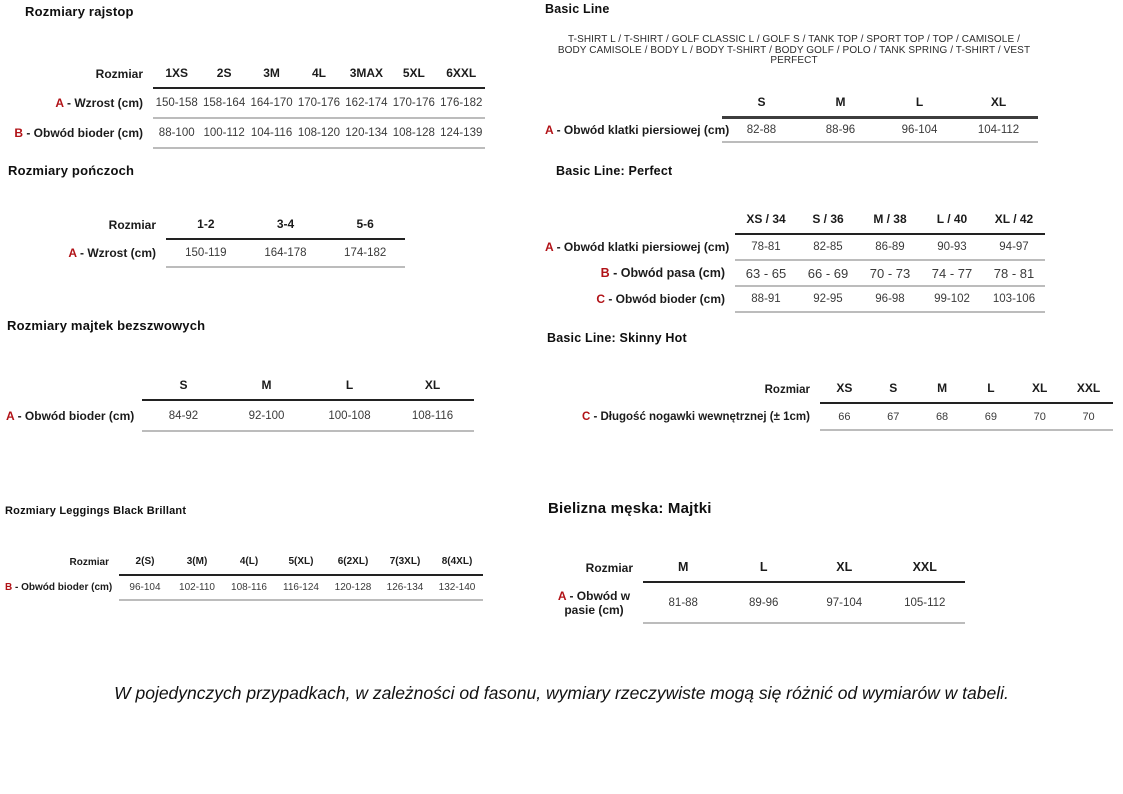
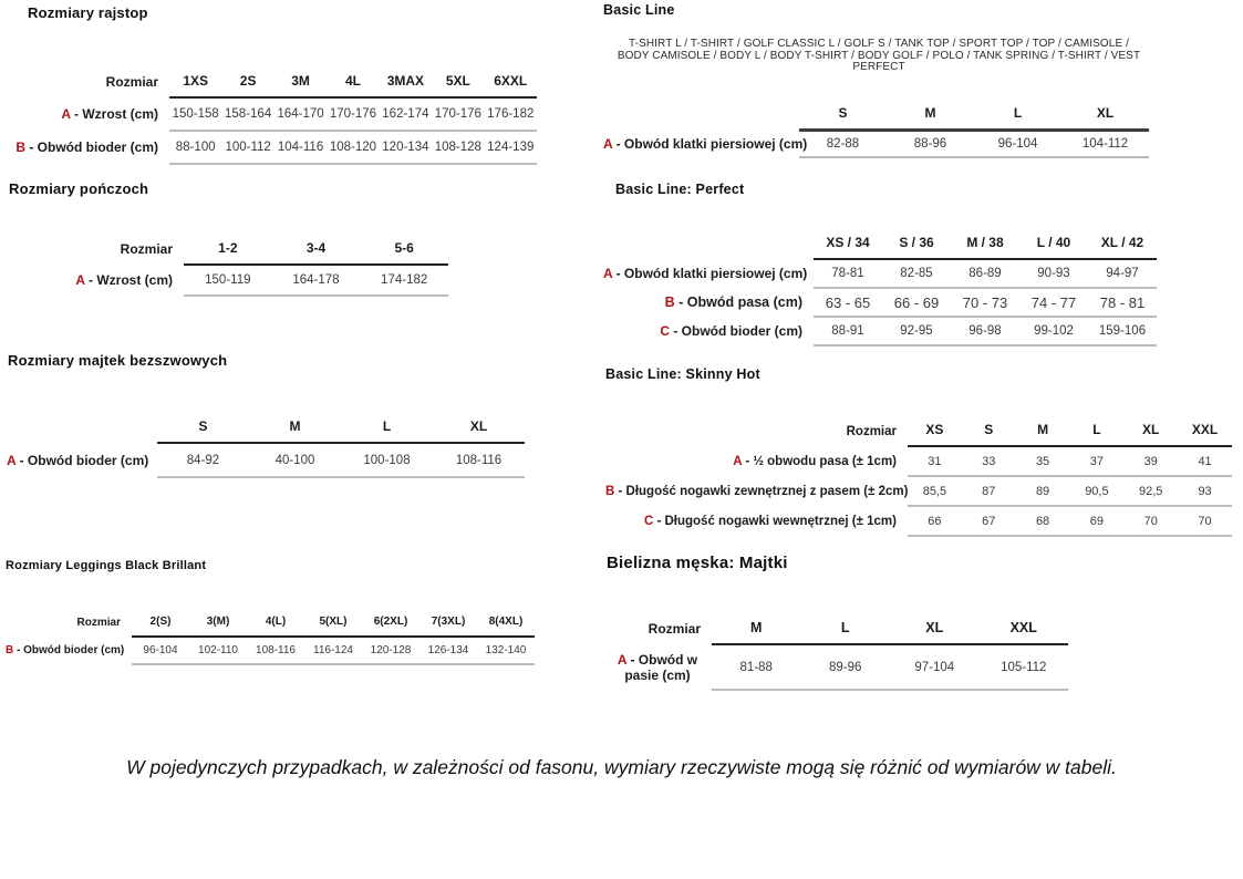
  Rozmiary rajstop
  Rozmiar	1XS	2S	3M	4L	3MAX	5XL	6XXL
  A - Wzrost (cm)	150-158	158-164	164-170	170-176	162-174	170-176	176-182
  B - Obwód bioder (cm)	88-100	100-112	104-116	108-120	120-134	108-128	124-139
  Rozmiary pończoch
  Rozmiar	1-2	3-4	5-6
  A - Wzrost (cm)	150-119	164-178	174-182
  Rozmiary majtek bezszwowych
  	S	M	L	XL
- A - Obwód bioder (cm)	84-92	92-100	100-108	108-116
+ A - Obwód bioder (cm)	84-92	40-100	100-108	108-116
  Rozmiary Leggings Black Brillant
  Rozmiar	2(S)	3(M)	4(L)	5(XL)	6(2XL)	7(3XL)	8(4XL)
  B - Obwód bioder (cm)	96-104	102-110	108-116	116-124	120-128	126-134	132-140
  Basic Line
  T-SHIRT L / T-SHIRT / GOLF CLASSIC L / GOLF S / TANK TOP / SPORT TOP / TOP / CAMISOLE / BODY CAMISOLE / BODY L / BODY T-SHIRT / BODY GOLF / POLO / TANK SPRING / T-SHIRT / VEST PERFECT
  	S	M	L	XL
  A - Obwód klatki piersiowej (cm)	82-88	88-96	96-104	104-112
  Basic Line: Perfect
  	XS / 34	S / 36	M / 38	L / 40	XL / 42
  A - Obwód klatki piersiowej (cm)	78-81	82-85	86-89	90-93	94-97
  B - Obwód pasa (cm)	63 - 65	66 - 69	70 - 73	74 - 77	78 - 81
- C - Obwód bioder (cm)	88-91	92-95	96-98	99-102	103-106
+ C - Obwód bioder (cm)	88-91	92-95	96-98	99-102	159-106
  Basic Line: Skinny Hot
  Rozmiar	XS	S	M	L	XL	XXL
+ A - ½ obwodu pasa (± 1cm)	31	33	35	37	39	41
+ B - Długość nogawki zewnętrznej z pasem (± 2cm)	85,5	87	89	90,5	92,5	93
  C - Długość nogawki wewnętrznej (± 1cm)	66	67	68	69	70	70
  Bielizna męska: Majtki
  Rozmiar	M	L	XL	XXL
  A - Obwód w pasie (cm)	81-88	89-96	97-104	105-112
  W pojedynczych przypadkach, w zależności od fasonu, wymiary rzeczywiste mogą się różnić od wymiarów w tabeli.
